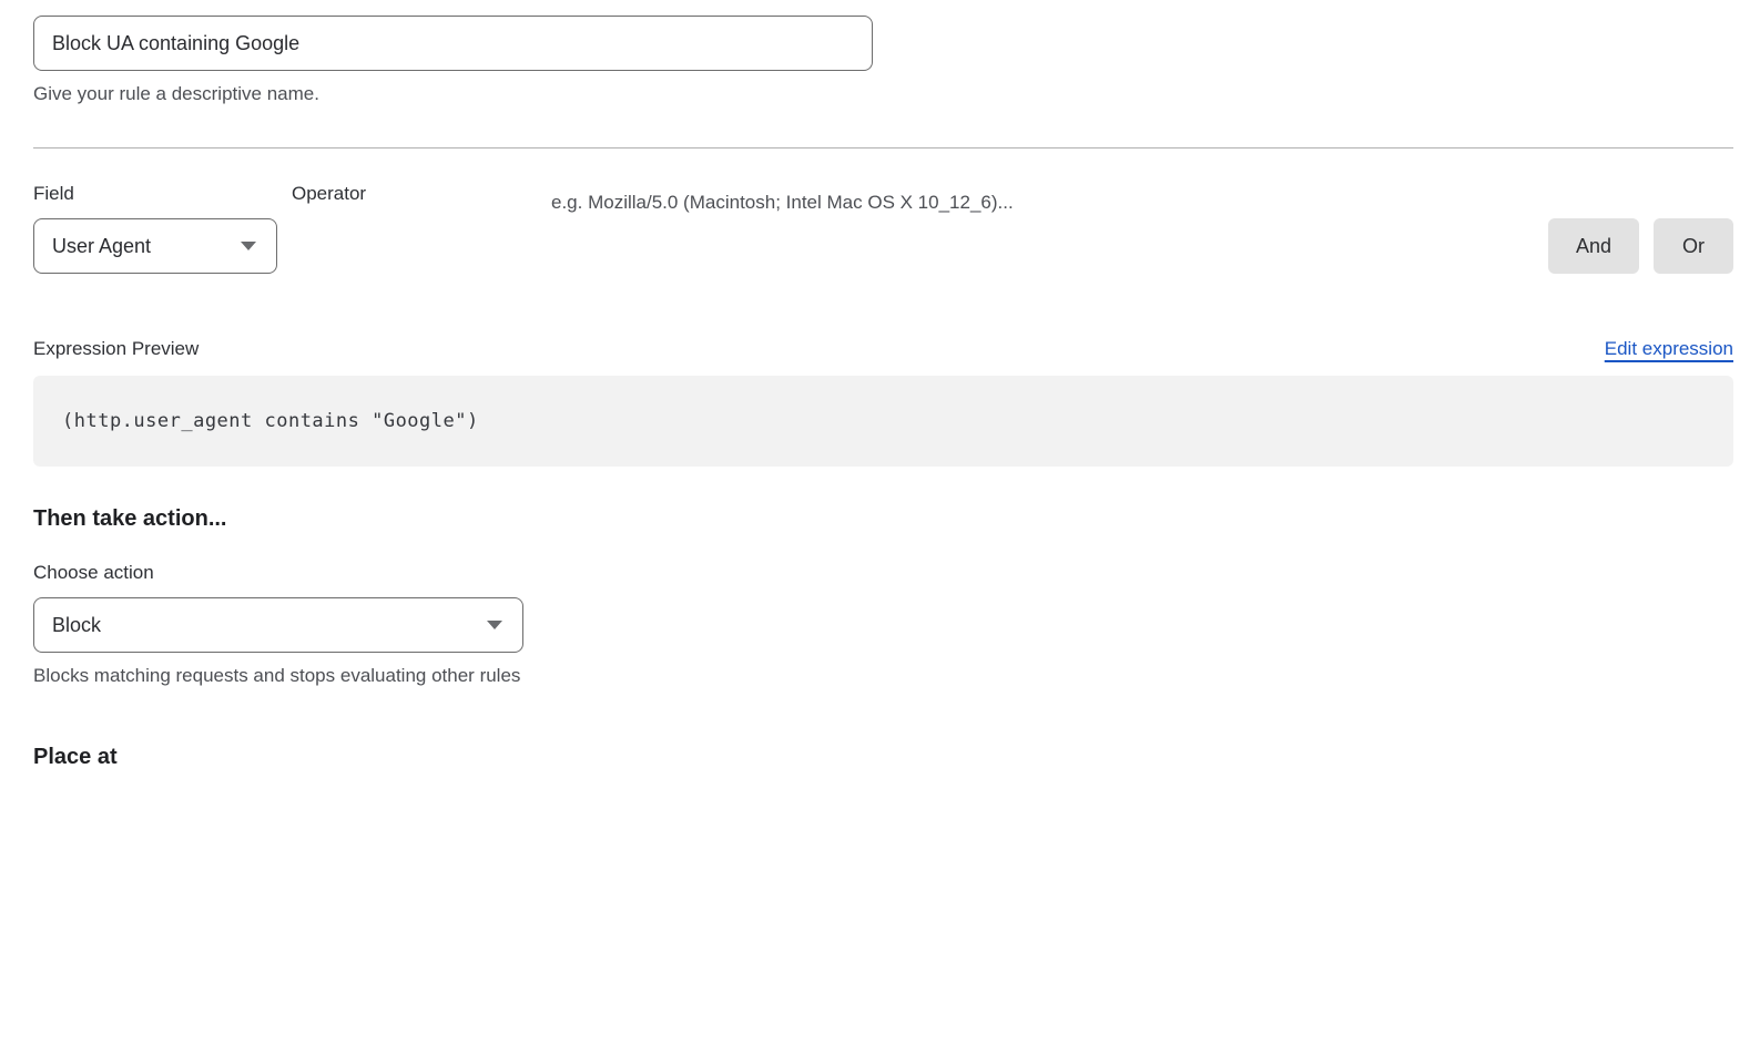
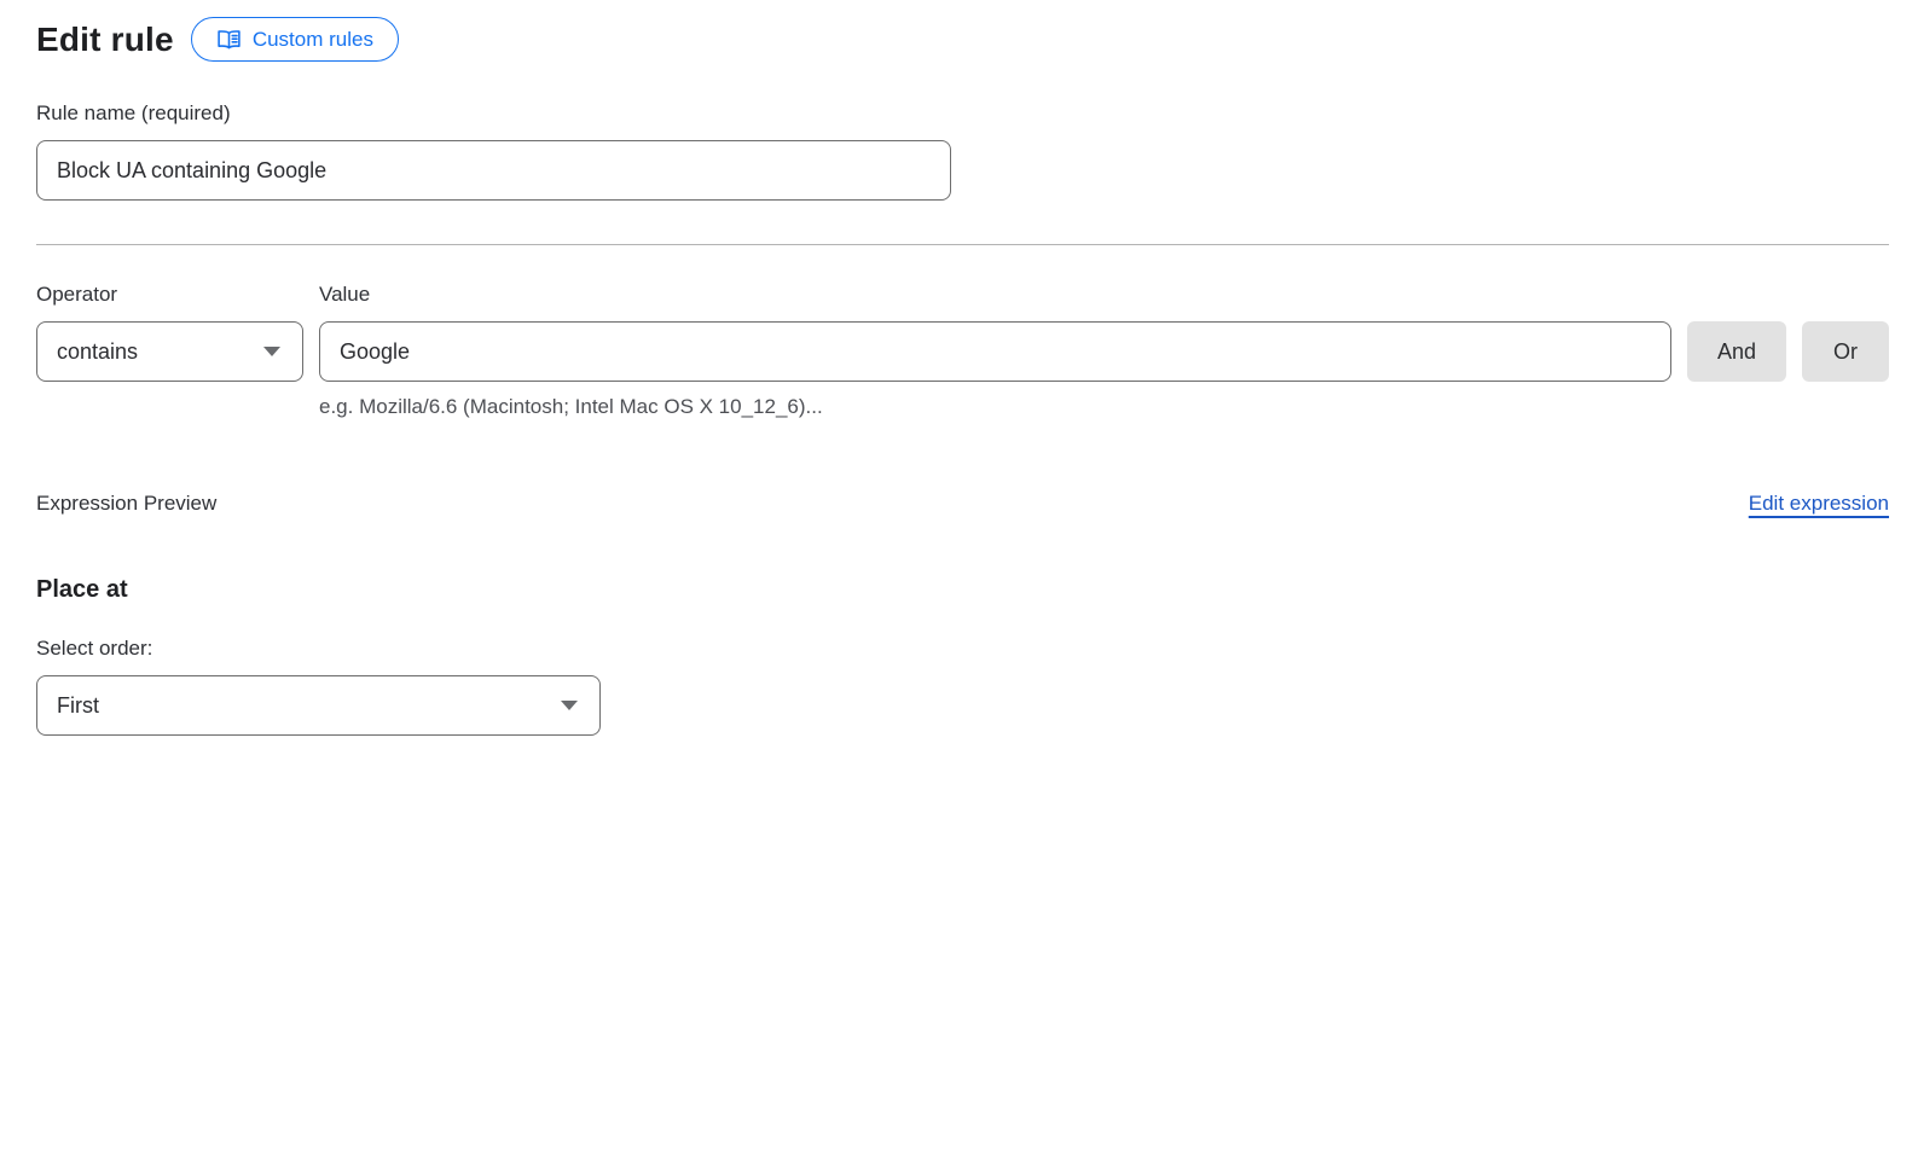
+ Edit rule
+ Custom rules
+ Rule name (required)
  Block UA containing Google
- Give your rule a descriptive name.
- Field
- User Agent
  Operator
+ contains
+ Value
+ Google
- e.g. Mozilla/5.0 (Macintosh; Intel Mac OS X 10_12_6)...
+ e.g. Mozilla/6.6 (Macintosh; Intel Mac OS X 10_12_6)...
  And
  Or
  Expression Preview
  Edit expression
- (http.user_agent contains "Google")
- Then take action...
- Choose action
- Block
- Blocks matching requests and stops evaluating other rules
  Place at
+ Select order:
+ First
